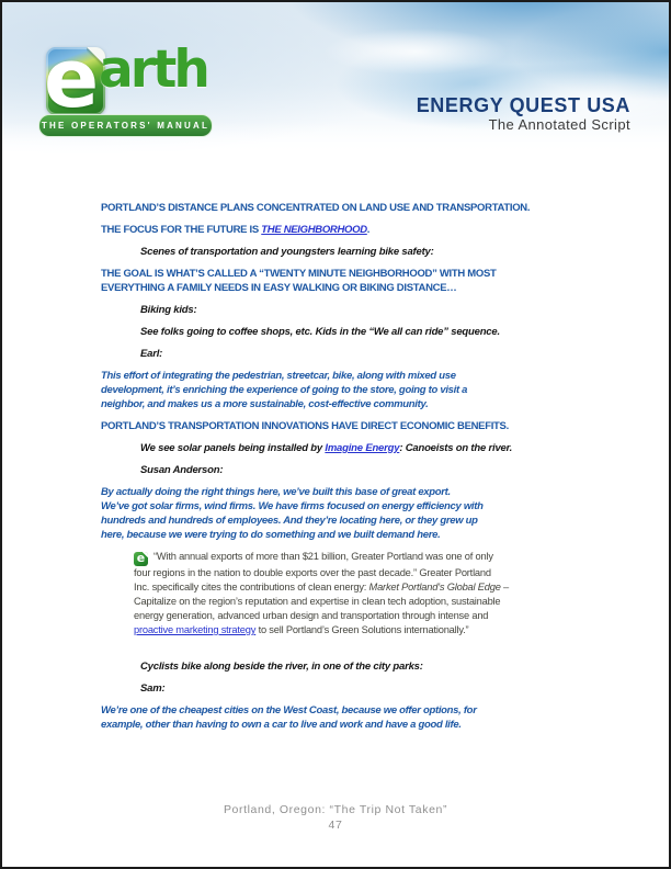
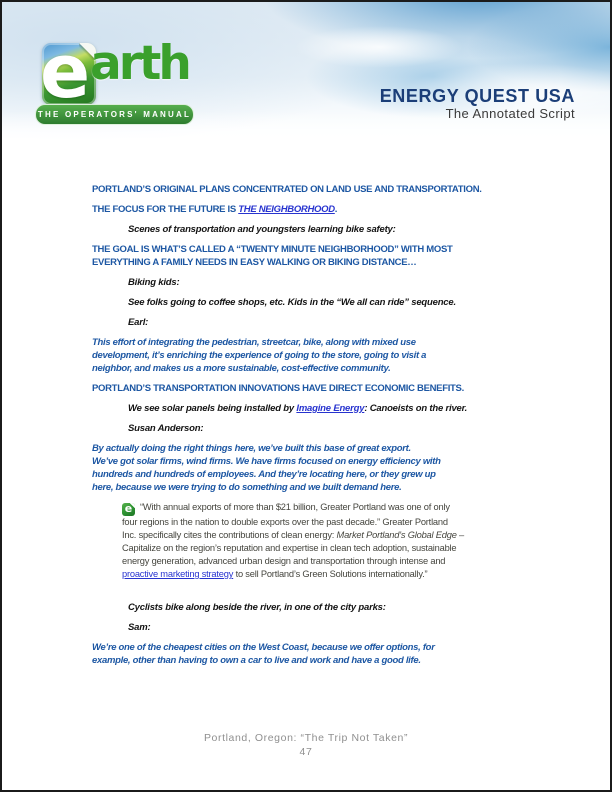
  e
  arth
  THE OPERATORS' MANUAL
  ENERGY QUEST USA
  The Annotated Script
- PORTLAND’S DISTANCE PLANS CONCENTRATED ON LAND USE AND TRANSPORTATION.
+ PORTLAND’S ORIGINAL PLANS CONCENTRATED ON LAND USE AND TRANSPORTATION.
  THE FOCUS FOR THE FUTURE IS THE NEIGHBORHOOD.
  Scenes of transportation and youngsters learning bike safety:
  THE GOAL IS WHAT’S CALLED A “TWENTY MINUTE NEIGHBORHOOD” WITH MOST
  EVERYTHING A FAMILY NEEDS IN EASY WALKING OR BIKING DISTANCE…
  Biking kids:
  See folks going to coffee shops, etc. Kids in the “We all can ride” sequence.
  Earl:
  This effort of integrating the pedestrian, streetcar, bike, along with mixed use
  development, it’s enriching the experience of going to the store, going to visit a
  neighbor, and makes us a more sustainable, cost-effective community.
  PORTLAND’S TRANSPORTATION INNOVATIONS HAVE DIRECT ECONOMIC BENEFITS.
  We see solar panels being installed by Imagine Energy: Canoeists on the river.
  Susan Anderson:
  By actually doing the right things here, we’ve built this base of great export.
  We’ve got solar firms, wind firms. We have firms focused on energy efficiency with
  hundreds and hundreds of employees. And they’re locating here, or they grew up
  here, because we were trying to do something and we built demand here.
  e “With annual exports of more than $21 billion, Greater Portland was one of only
  four regions in the nation to double exports over the past decade.” Greater Portland
  Inc. specifically cites the contributions of clean energy: Market Portland’s Global Edge –
  Capitalize on the region’s reputation and expertise in clean tech adoption, sustainable
  energy generation, advanced urban design and transportation through intense and
  proactive marketing strategy to sell Portland’s Green Solutions internationally.”
  Cyclists bike along beside the river, in one of the city parks:
  Sam:
  We’re one of the cheapest cities on the West Coast, because we offer options, for
  example, other than having to own a car to live and work and have a good life.
  Portland, Oregon: “The Trip Not Taken”
  47
